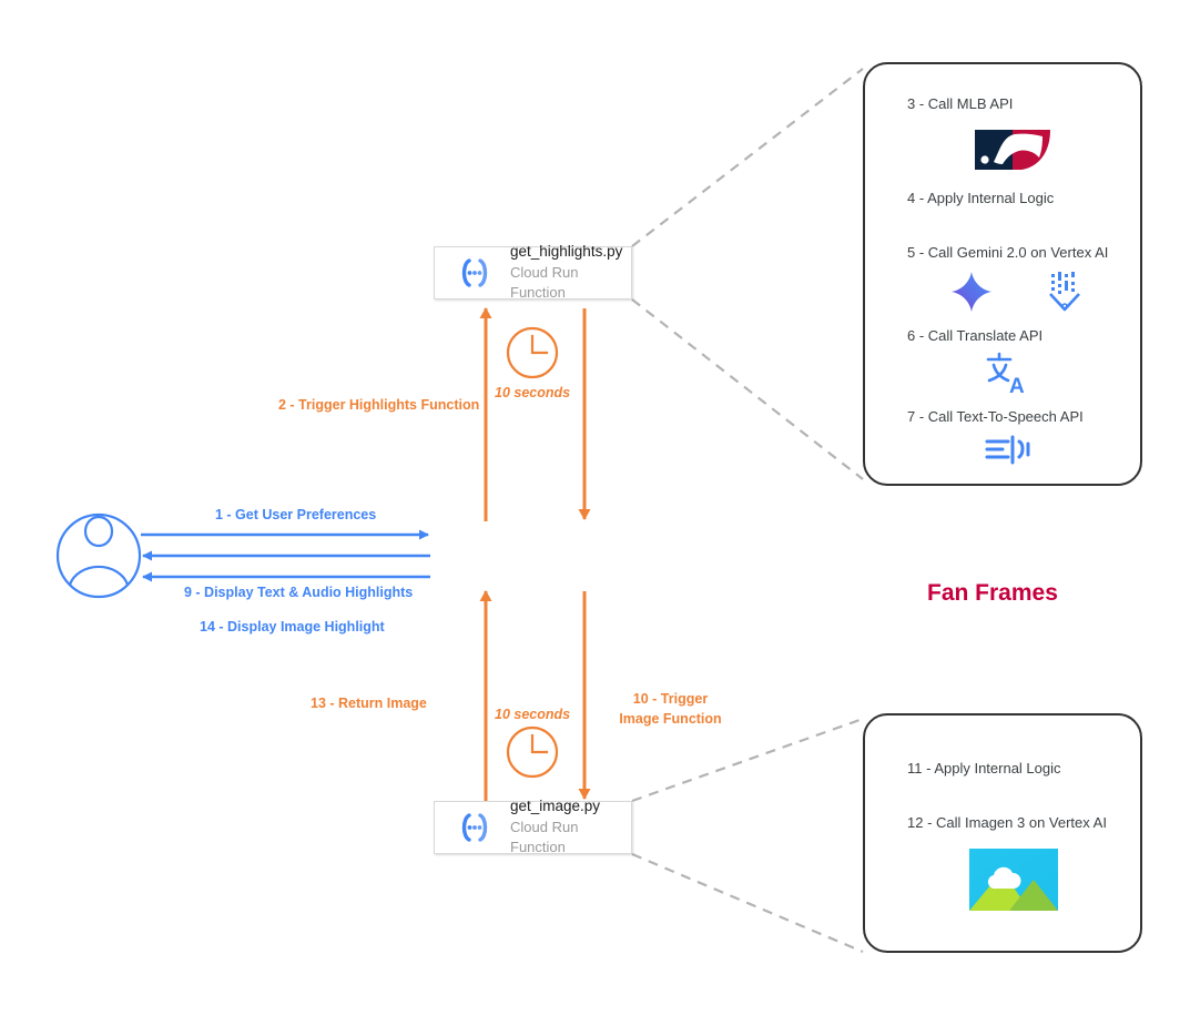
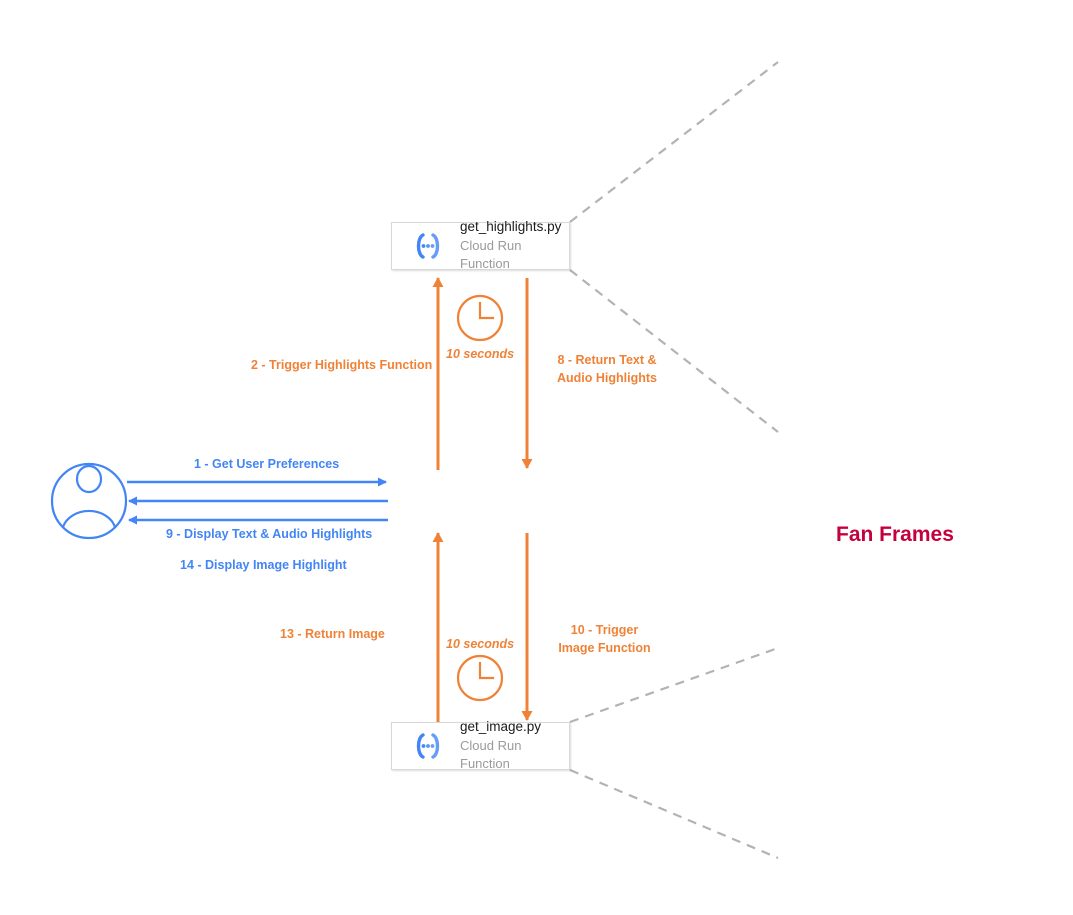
  get_highlights.py
  Cloud Run Function
  get_image.py
  Cloud Run Function
  1 - Get User Preferences
  9 - Display Text & Audio Highlights
  14 - Display Image Highlight
  2 - Trigger Highlights Function
+ 8 - Return Text &
+ Audio Highlights
  13 - Return Image
  10 - Trigger
  Image Function
  10 seconds
  10 seconds
  Fan Frames
- 3 - Call MLB API
- 4 - Apply Internal Logic
- 5 - Call Gemini 2.0 on Vertex AI
- 6 - Call Translate API
- A
- 7 - Call Text-To-Speech API
- 11 - Apply Internal Logic
- 12 - Call Imagen 3 on Vertex AI
